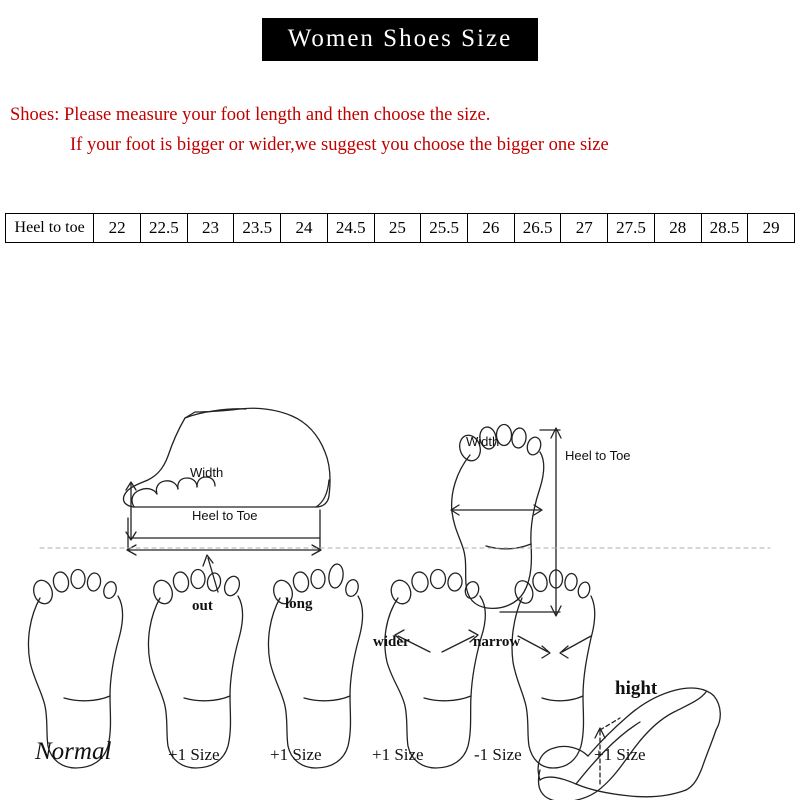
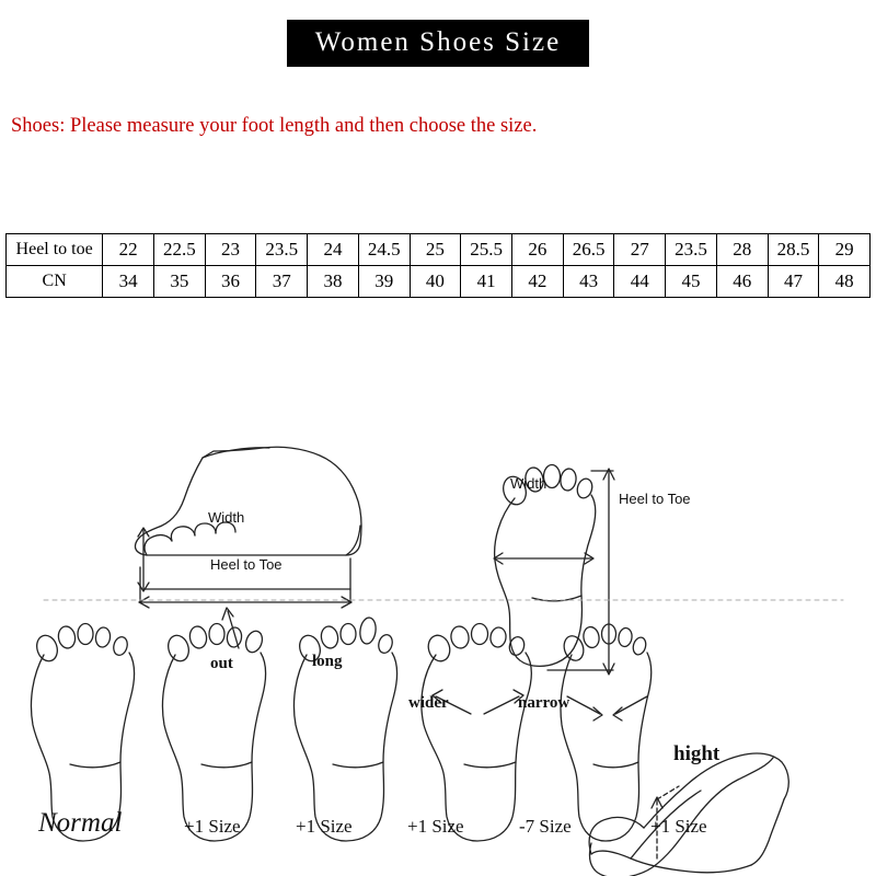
  Women Shoes Size
  Shoes: Please measure your foot length and then choose the size.
- If your foot is bigger or wider,we suggest you choose the bigger one size
- Heel to toe	22	22.5	23	23.5	24	24.5	25	25.5	26	26.5	27	27.5	28	28.5	29
+ Heel to toe	22	22.5	23	23.5	24	24.5	25	25.5	26	26.5	27	23.5	28	28.5	29
+ CN	34	35	36	37	38	39	40	41	42	43	44	45	46	47	48
  Width
  Heel to Toe
  Width
  Heel to Toe
  out
  long
  wider
  narrow
  hight
  Normal
  +1 Size
  +1 Size
  +1 Size
- -1 Size
+ -7 Size
  +1 Size
